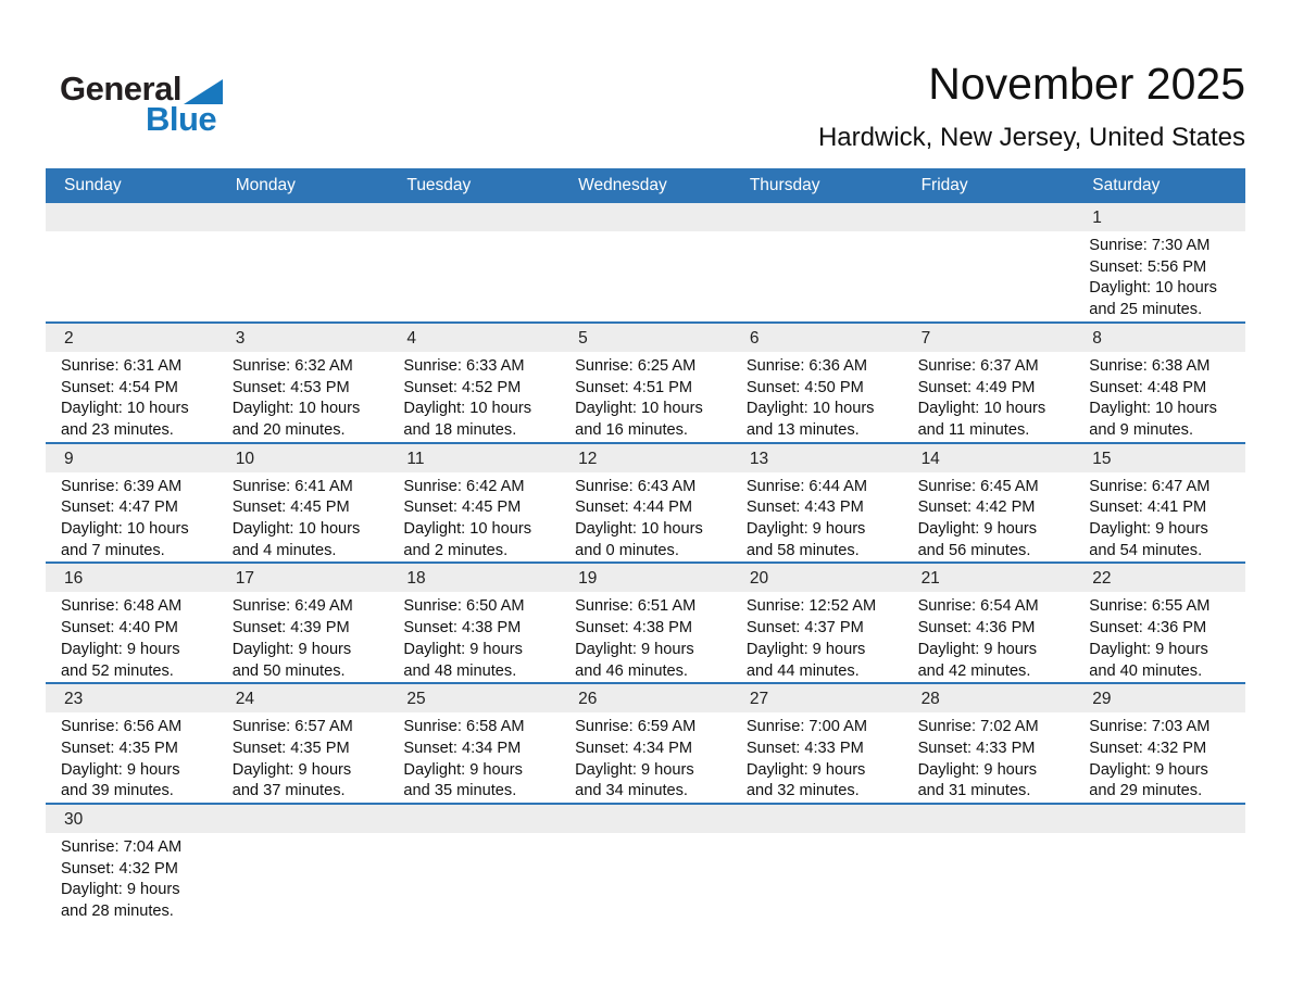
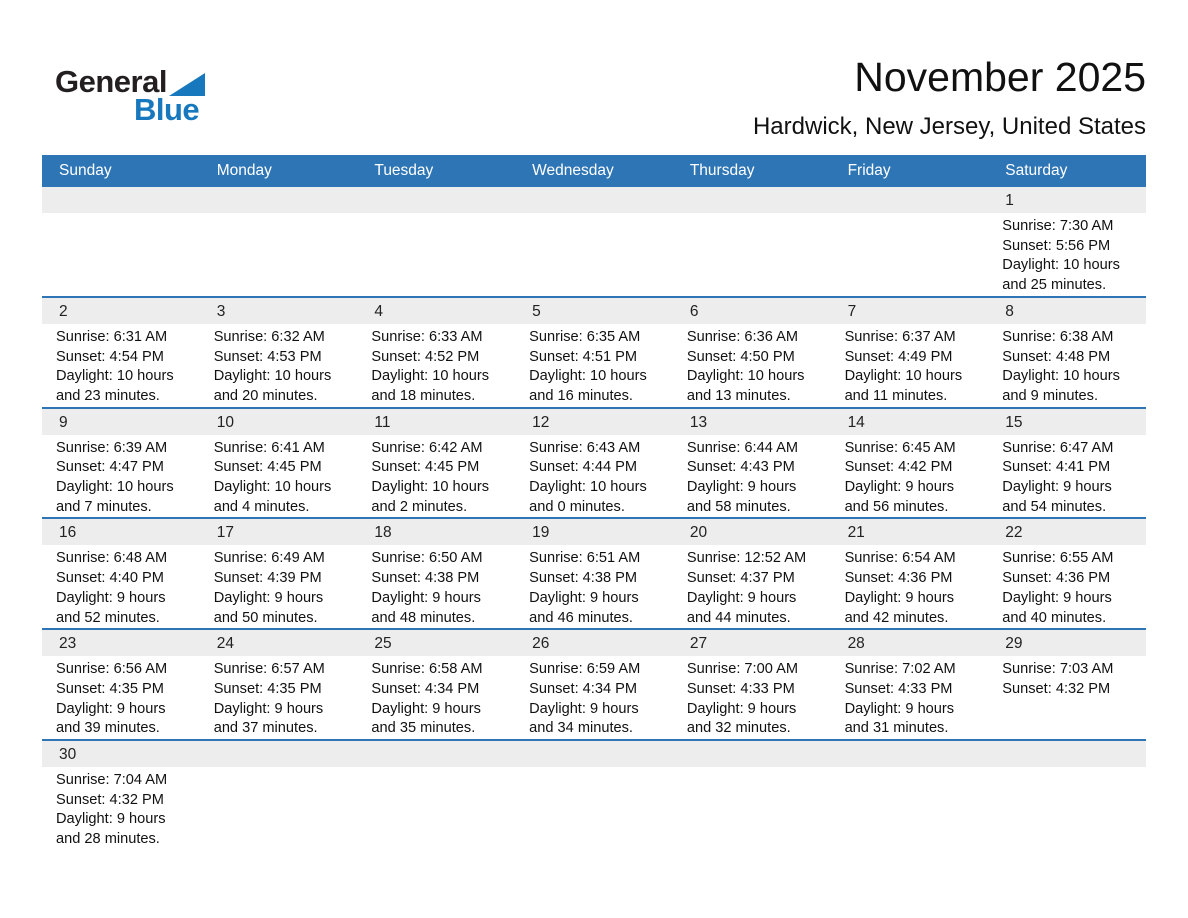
  General
  Blue
  November 2025
  Hardwick, New Jersey, United States
  Sunday
  Monday
  Tuesday
  Wednesday
  Thursday
  Friday
  Saturday
  1
  Sunrise: 7:30 AM
  Sunset: 5:56 PM
  Daylight: 10 hours and 25 minutes.
  2
  Sunrise: 6:31 AM
  Sunset: 4:54 PM
  Daylight: 10 hours and 23 minutes.
  3
  Sunrise: 6:32 AM
  Sunset: 4:53 PM
  Daylight: 10 hours and 20 minutes.
  4
  Sunrise: 6:33 AM
  Sunset: 4:52 PM
  Daylight: 10 hours and 18 minutes.
  5
- Sunrise: 6:25 AM
+ Sunrise: 6:35 AM
  Sunset: 4:51 PM
  Daylight: 10 hours and 16 minutes.
  6
  Sunrise: 6:36 AM
  Sunset: 4:50 PM
  Daylight: 10 hours and 13 minutes.
  7
  Sunrise: 6:37 AM
  Sunset: 4:49 PM
  Daylight: 10 hours and 11 minutes.
  8
  Sunrise: 6:38 AM
  Sunset: 4:48 PM
  Daylight: 10 hours and 9 minutes.
  9
  Sunrise: 6:39 AM
  Sunset: 4:47 PM
  Daylight: 10 hours and 7 minutes.
  10
  Sunrise: 6:41 AM
  Sunset: 4:45 PM
  Daylight: 10 hours and 4 minutes.
  11
  Sunrise: 6:42 AM
  Sunset: 4:45 PM
  Daylight: 10 hours and 2 minutes.
  12
  Sunrise: 6:43 AM
  Sunset: 4:44 PM
  Daylight: 10 hours and 0 minutes.
  13
  Sunrise: 6:44 AM
  Sunset: 4:43 PM
  Daylight: 9 hours and 58 minutes.
  14
  Sunrise: 6:45 AM
  Sunset: 4:42 PM
  Daylight: 9 hours and 56 minutes.
  15
  Sunrise: 6:47 AM
  Sunset: 4:41 PM
  Daylight: 9 hours and 54 minutes.
  16
  Sunrise: 6:48 AM
  Sunset: 4:40 PM
  Daylight: 9 hours and 52 minutes.
  17
  Sunrise: 6:49 AM
  Sunset: 4:39 PM
  Daylight: 9 hours and 50 minutes.
  18
  Sunrise: 6:50 AM
  Sunset: 4:38 PM
  Daylight: 9 hours and 48 minutes.
  19
  Sunrise: 6:51 AM
  Sunset: 4:38 PM
  Daylight: 9 hours and 46 minutes.
  20
  Sunrise: 12:52 AM
  Sunset: 4:37 PM
  Daylight: 9 hours and 44 minutes.
  21
  Sunrise: 6:54 AM
  Sunset: 4:36 PM
  Daylight: 9 hours and 42 minutes.
  22
  Sunrise: 6:55 AM
  Sunset: 4:36 PM
  Daylight: 9 hours and 40 minutes.
  23
  Sunrise: 6:56 AM
  Sunset: 4:35 PM
  Daylight: 9 hours and 39 minutes.
  24
  Sunrise: 6:57 AM
  Sunset: 4:35 PM
  Daylight: 9 hours and 37 minutes.
  25
  Sunrise: 6:58 AM
  Sunset: 4:34 PM
  Daylight: 9 hours and 35 minutes.
  26
  Sunrise: 6:59 AM
  Sunset: 4:34 PM
  Daylight: 9 hours and 34 minutes.
  27
  Sunrise: 7:00 AM
  Sunset: 4:33 PM
  Daylight: 9 hours and 32 minutes.
  28
  Sunrise: 7:02 AM
  Sunset: 4:33 PM
  Daylight: 9 hours and 31 minutes.
  29
  Sunrise: 7:03 AM
  Sunset: 4:32 PM
- Daylight: 9 hours and 29 minutes.
  30
  Sunrise: 7:04 AM
  Sunset: 4:32 PM
  Daylight: 9 hours and 28 minutes.
